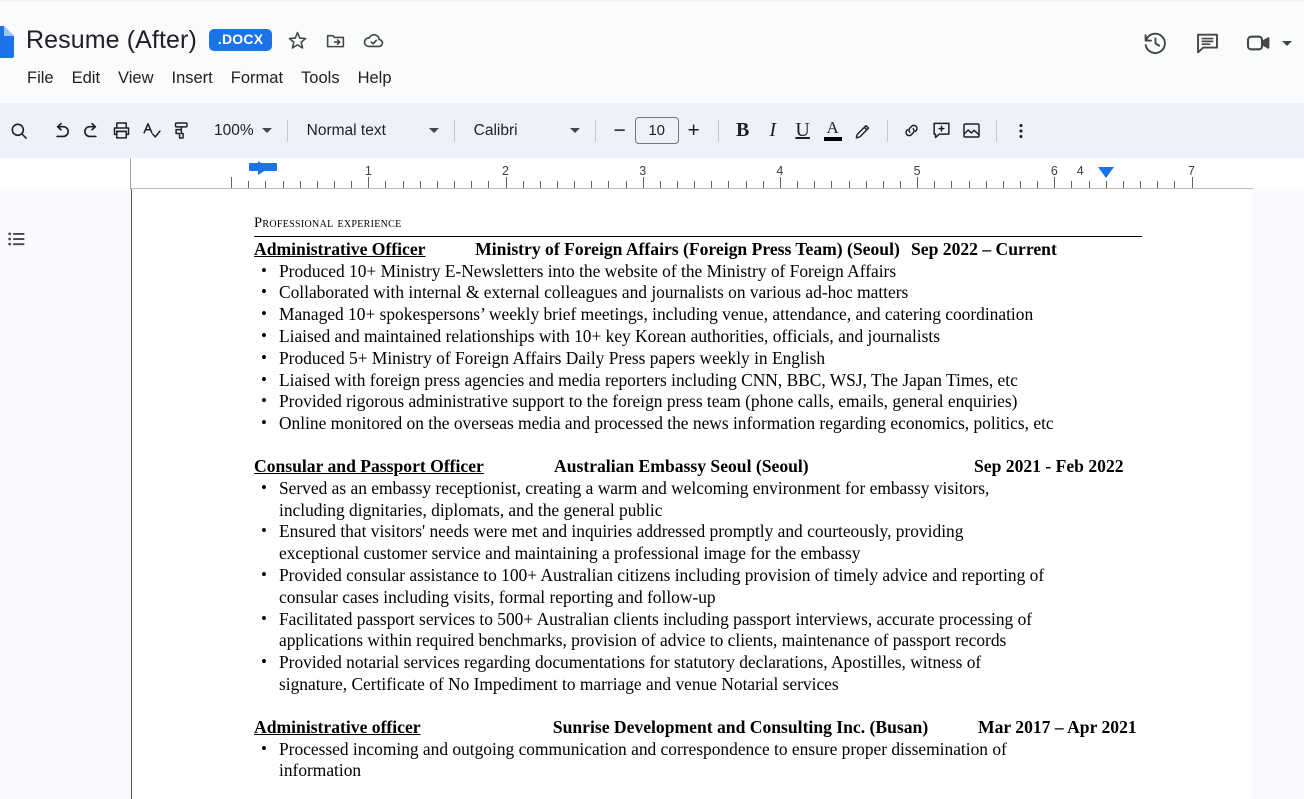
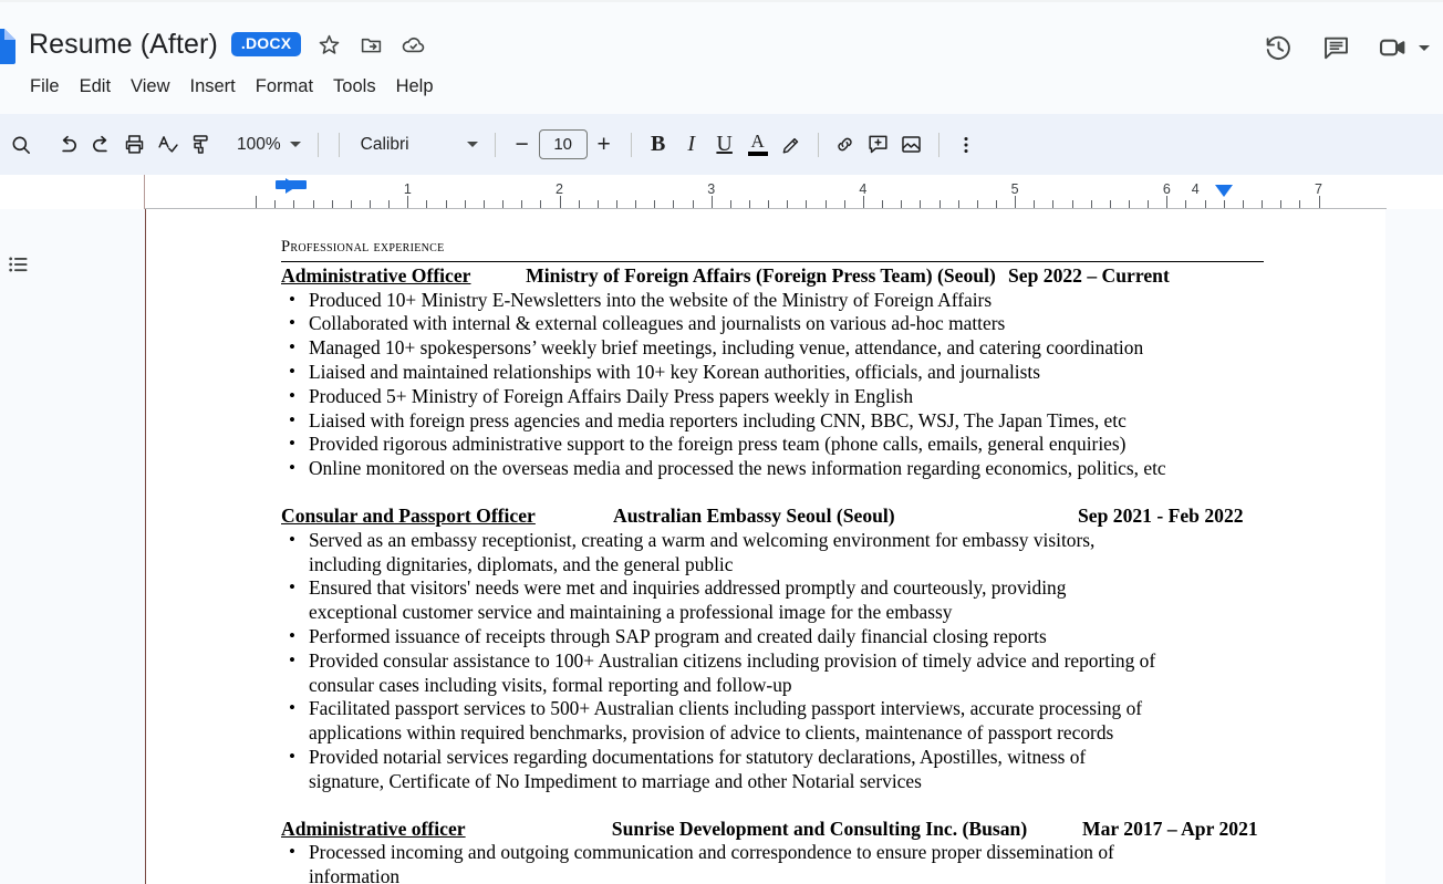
  Resume (After)
  .DOCX
  File
  Edit
  View
  Insert
  Format
  Tools
  Help
  100%
- Normal text
  Calibri
  −
  10
  +
  B
  I
  U
  A
  1
  2
  3
  4
  4
  5
  6
  7
  Professional experience
  Administrative Officer
  Ministry of Foreign Affairs (Foreign Press Team) (Seoul)
  Sep 2022 – Current
  Produced 10+ Ministry E-Newsletters into the website of the Ministry of Foreign Affairs
  Collaborated with internal & external colleagues and journalists on various ad-hoc matters
  Managed 10+ spokespersons’ weekly brief meetings, including venue, attendance, and catering coordination
  Liaised and maintained relationships with 10+ key Korean authorities, officials, and journalists
  Produced 5+ Ministry of Foreign Affairs Daily Press papers weekly in English
  Liaised with foreign press agencies and media reporters including CNN, BBC, WSJ, The Japan Times, etc
  Provided rigorous administrative support to the foreign press team (phone calls, emails, general enquiries)
  Online monitored on the overseas media and processed the news information regarding economics, politics, etc
  Consular and Passport Officer
  Australian Embassy Seoul (Seoul)
  Sep 2021 - Feb 2022
  Served as an embassy receptionist, creating a warm and welcoming environment for embassy visitors, including dignitaries, diplomats, and the general public
  Ensured that visitors' needs were met and inquiries addressed promptly and courteously, providing exceptional customer service and maintaining a professional image for the embassy
+ Performed issuance of receipts through SAP program and created daily financial closing reports
  Provided consular assistance to 100+ Australian citizens including provision of timely advice and reporting of consular cases including visits, formal reporting and follow-up
  Facilitated passport services to 500+ Australian clients including passport interviews, accurate processing of applications within required benchmarks, provision of advice to clients, maintenance of passport records
- Provided notarial services regarding documentations for statutory declarations, Apostilles, witness of signature, Certificate of No Impediment to marriage and venue Notarial services
+ Provided notarial services regarding documentations for statutory declarations, Apostilles, witness of signature, Certificate of No Impediment to marriage and other Notarial services
  Administrative officer
  Sunrise Development and Consulting Inc. (Busan)
  Mar 2017 – Apr 2021
  Processed incoming and outgoing communication and correspondence to ensure proper dissemination of information
